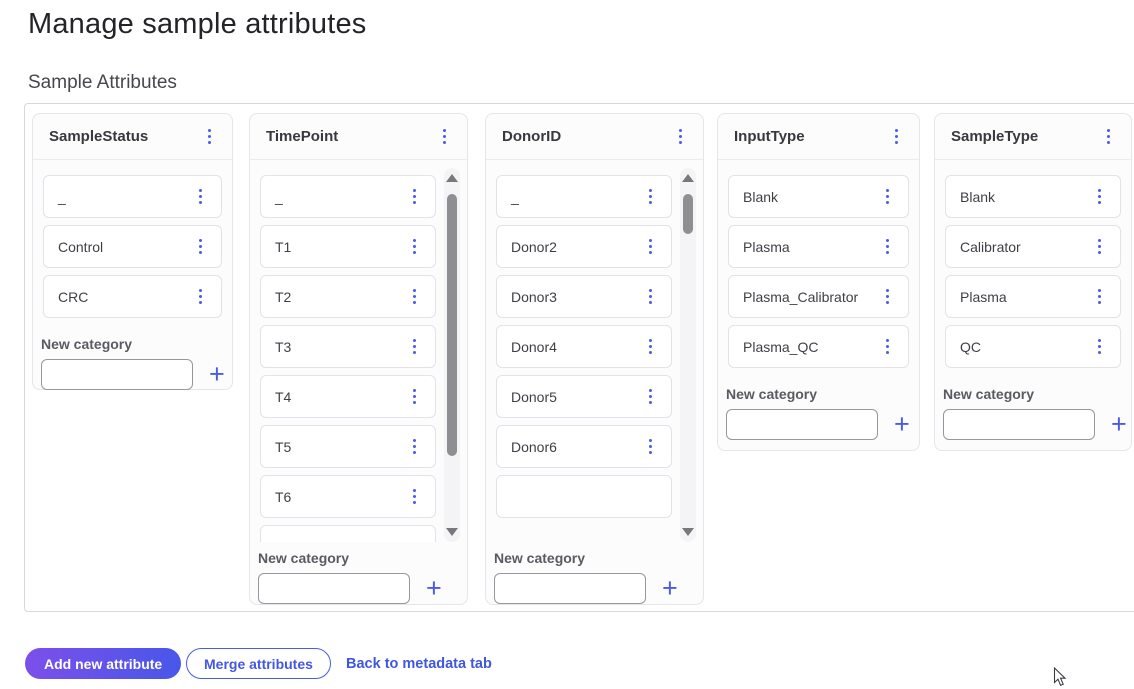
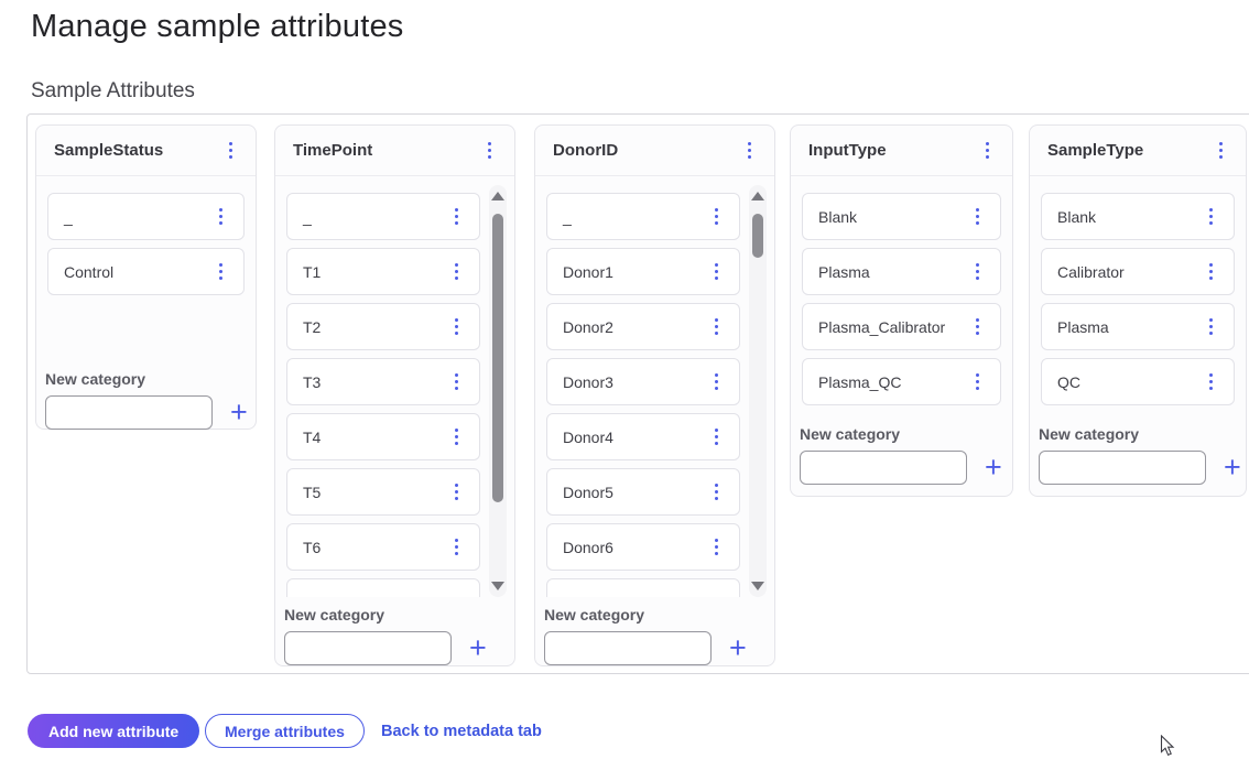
  Manage sample attributes
  Sample Attributes
  SampleStatus
  _
  Control
- CRC
  New category
  +
  TimePoint
  _
  T1
  T2
  T3
  T4
  T5
  T6
  New category
  +
  DonorID
  _
+ Donor1
  Donor2
  Donor3
  Donor4
  Donor5
  Donor6
  New category
  +
  InputType
  Blank
  Plasma
  Plasma_Calibrator
  Plasma_QC
  New category
  +
  SampleType
  Blank
  Calibrator
  Plasma
  QC
  New category
  +
  Add new attribute
  Merge attributes
  Back to metadata tab
